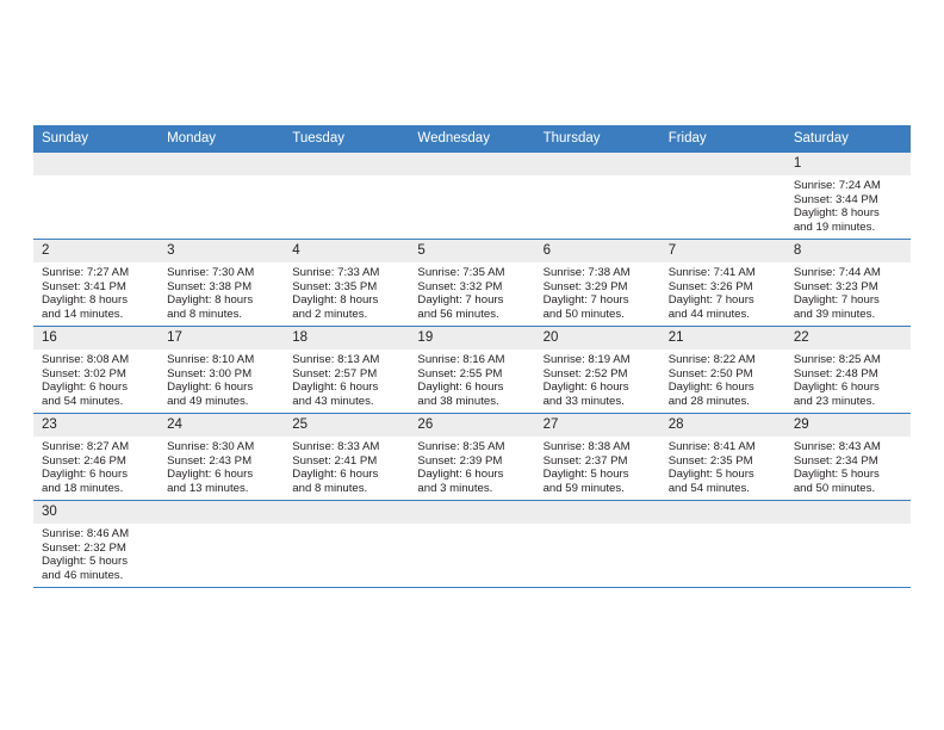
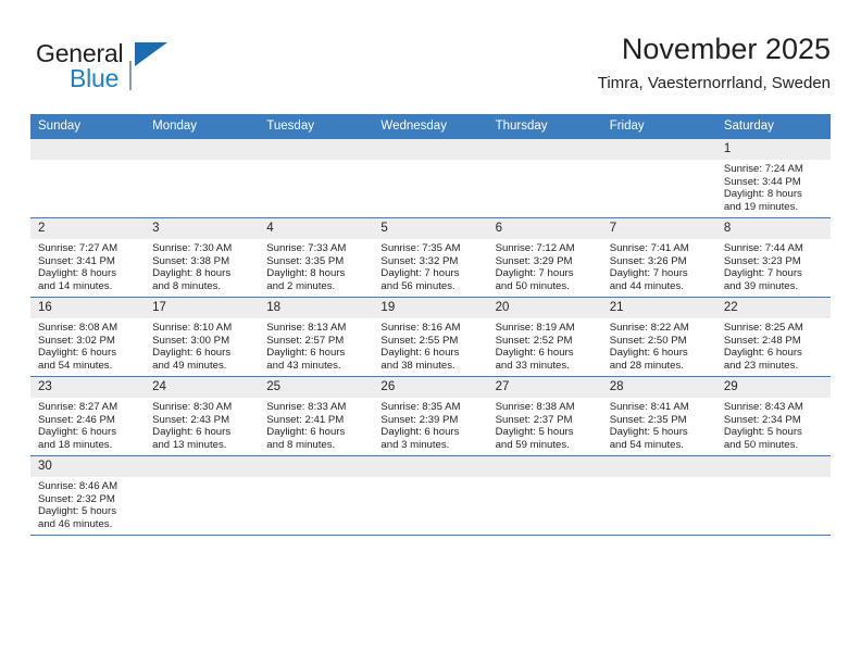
+ General
+ Blue
+ November 2025
+ Timra, Vaesternorrland, Sweden
  Sunday	Monday	Tuesday	Wednesday	Thursday	Friday	Saturday
  						1Sunrise: 7:24 AMSunset: 3:44 PMDaylight: 8 hoursand 19 minutes.
- 2Sunrise: 7:27 AMSunset: 3:41 PMDaylight: 8 hoursand 14 minutes.	3Sunrise: 7:30 AMSunset: 3:38 PMDaylight: 8 hoursand 8 minutes.	4Sunrise: 7:33 AMSunset: 3:35 PMDaylight: 8 hoursand 2 minutes.	5Sunrise: 7:35 AMSunset: 3:32 PMDaylight: 7 hoursand 56 minutes.	6Sunrise: 7:38 AMSunset: 3:29 PMDaylight: 7 hoursand 50 minutes.	7Sunrise: 7:41 AMSunset: 3:26 PMDaylight: 7 hoursand 44 minutes.	8Sunrise: 7:44 AMSunset: 3:23 PMDaylight: 7 hoursand 39 minutes.
+ 2Sunrise: 7:27 AMSunset: 3:41 PMDaylight: 8 hoursand 14 minutes.	3Sunrise: 7:30 AMSunset: 3:38 PMDaylight: 8 hoursand 8 minutes.	4Sunrise: 7:33 AMSunset: 3:35 PMDaylight: 8 hoursand 2 minutes.	5Sunrise: 7:35 AMSunset: 3:32 PMDaylight: 7 hoursand 56 minutes.	6Sunrise: 7:12 AMSunset: 3:29 PMDaylight: 7 hoursand 50 minutes.	7Sunrise: 7:41 AMSunset: 3:26 PMDaylight: 7 hoursand 44 minutes.	8Sunrise: 7:44 AMSunset: 3:23 PMDaylight: 7 hoursand 39 minutes.
  16Sunrise: 8:08 AMSunset: 3:02 PMDaylight: 6 hoursand 54 minutes.	17Sunrise: 8:10 AMSunset: 3:00 PMDaylight: 6 hoursand 49 minutes.	18Sunrise: 8:13 AMSunset: 2:57 PMDaylight: 6 hoursand 43 minutes.	19Sunrise: 8:16 AMSunset: 2:55 PMDaylight: 6 hoursand 38 minutes.	20Sunrise: 8:19 AMSunset: 2:52 PMDaylight: 6 hoursand 33 minutes.	21Sunrise: 8:22 AMSunset: 2:50 PMDaylight: 6 hoursand 28 minutes.	22Sunrise: 8:25 AMSunset: 2:48 PMDaylight: 6 hoursand 23 minutes.
  23Sunrise: 8:27 AMSunset: 2:46 PMDaylight: 6 hoursand 18 minutes.	24Sunrise: 8:30 AMSunset: 2:43 PMDaylight: 6 hoursand 13 minutes.	25Sunrise: 8:33 AMSunset: 2:41 PMDaylight: 6 hoursand 8 minutes.	26Sunrise: 8:35 AMSunset: 2:39 PMDaylight: 6 hoursand 3 minutes.	27Sunrise: 8:38 AMSunset: 2:37 PMDaylight: 5 hoursand 59 minutes.	28Sunrise: 8:41 AMSunset: 2:35 PMDaylight: 5 hoursand 54 minutes.	29Sunrise: 8:43 AMSunset: 2:34 PMDaylight: 5 hoursand 50 minutes.
  30Sunrise: 8:46 AMSunset: 2:32 PMDaylight: 5 hoursand 46 minutes.
